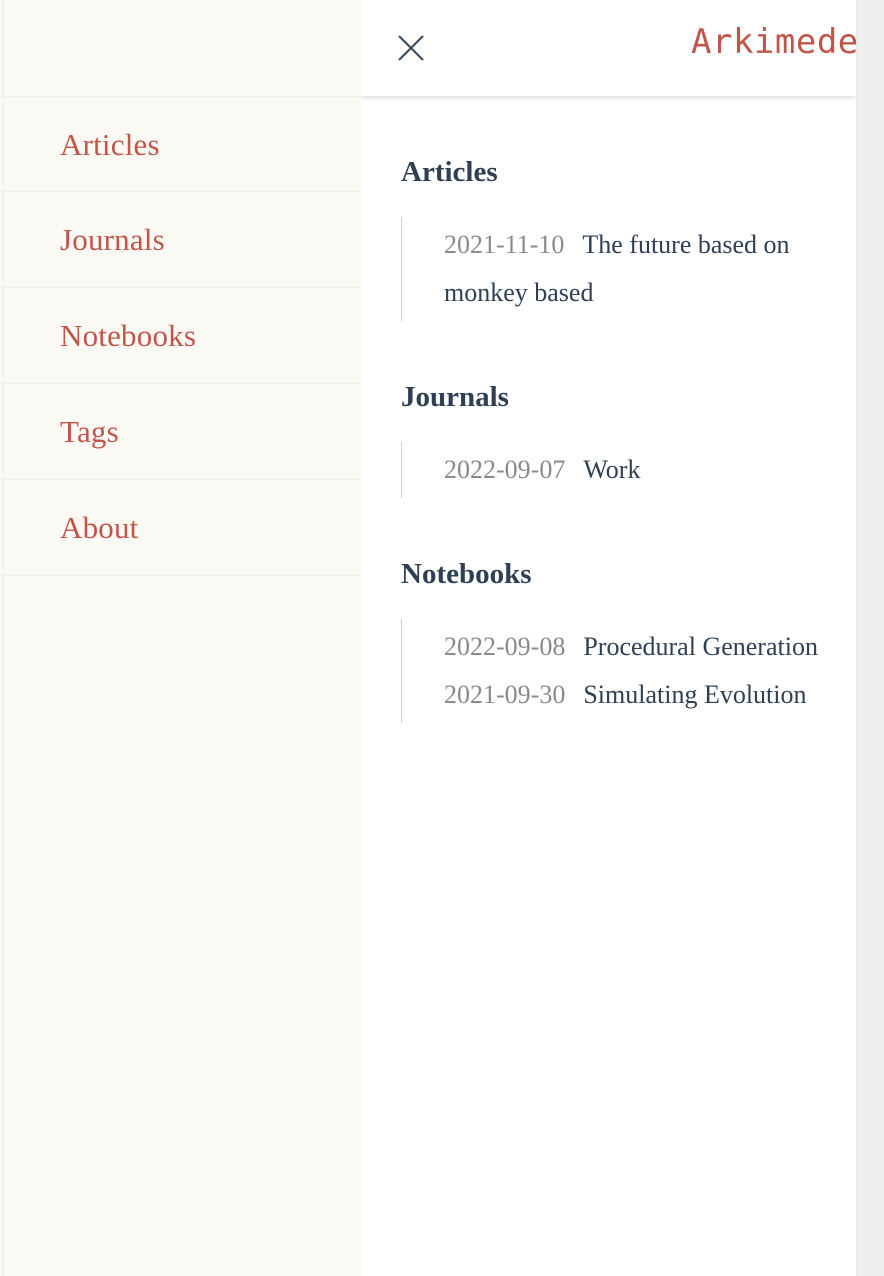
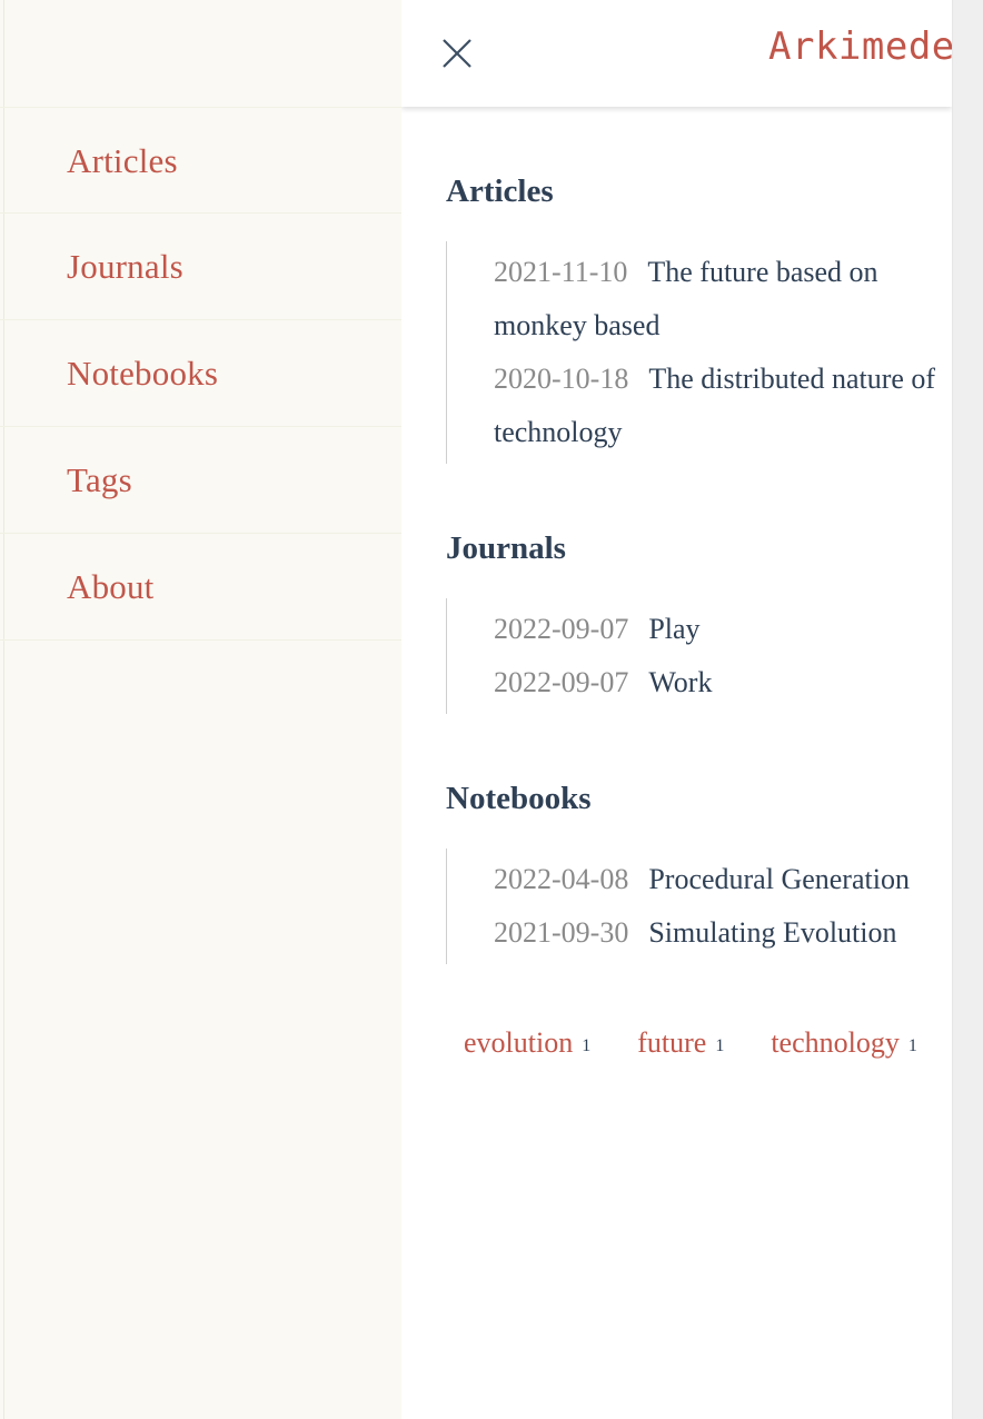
  Articles
  Journals
  Notebooks
  Tags
  About
  Arkimede
  Articles
  2021-11-10 The future based on monkey based
+ 2020-10-18 The distributed nature of technology
  Journals
+ 2022-09-07 Play
  2022-09-07 Work
  Notebooks
- 2022-09-08 Procedural Generation
+ 2022-04-08 Procedural Generation
  2021-09-30 Simulating Evolution
+ evolution 1 future 1 technology 1
